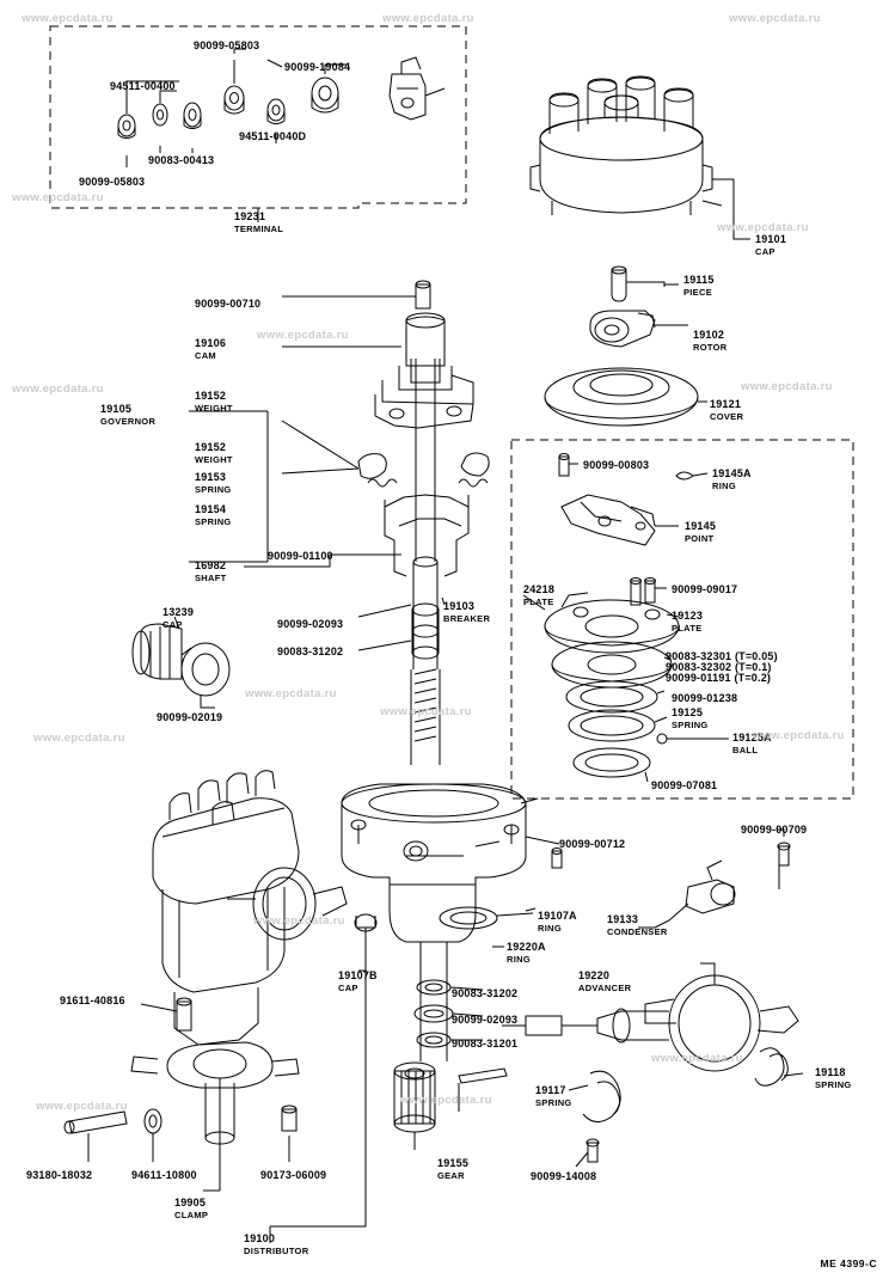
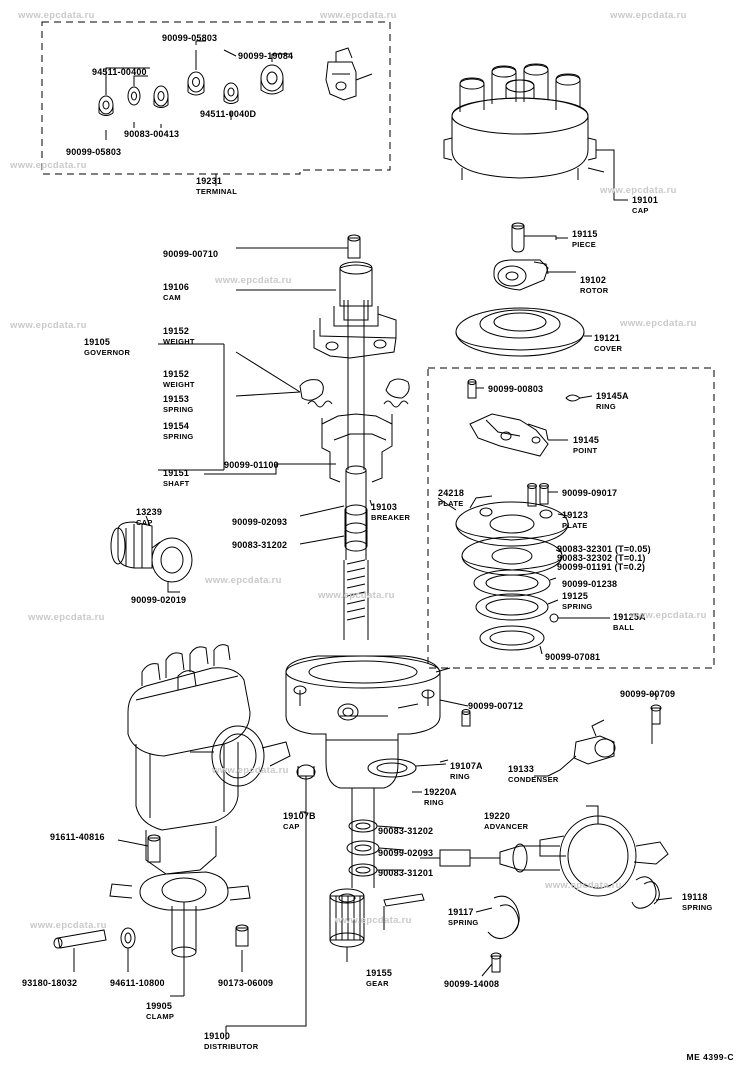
  90099-05803
  90099-19084
  94511-00400
  94511-0040D
  90083-00413
  90099-05803
  19231
  TERMINAL
  19101
  CAP
  19115
  PIECE
  90099-00710
  19102
  ROTOR
  19106
  CAM
  19121
  COVER
  19105
  GOVERNOR
  19152
  WEIGHT
  19152
  WEIGHT
  90099-00803
  19145A
  RING
  19153
  SPRING
  19154
  SPRING
  19145
  POINT
- 16982
+ 19151
  SHAFT
  90099-01100
  24218
  PLATE
  90099-09017
  19103
  BREAKER
  19123
  PLATE
  13239
  CAP
  90099-02093
  90083-31202
  90083-32301 (T=0.05)
  90083-32302 (T=0.1)
  90099-01191 (T=0.2)
  90099-01238
  90099-02019
  19125
  SPRING
  19125A
  BALL
  90099-07081
  90099-00712
  90099-00709
  19107A
  RING
  19133
  CONDENSER
  19220A
  RING
  19107B
  CAP
  19220
  ADVANCER
  90083-31202
  90099-02093
  90083-31201
  91611-40816
  19118
  SPRING
  19117
  SPRING
  19155
  GEAR
  90099-14008
  93180-18032
  94611-10800
  90173-06009
  19905
  CLAMP
  19100
  DISTRIBUTOR
  www.epcdata.ru
  www.epcdata.ru
  www.epcdata.ru
  www.epcdata.ru
  www.epcdata.ru
  www.epcdata.ru
  www.epcdata.ru
  www.epcdata.ru
  www.epcdata.ru
  www.epcdata.ru
  www.epcdata.ru
  www.epcdata.ru
  www.epcdata.ru
  www.epcdata.ru
  www.epcdata.ru
  www.epcdata.ru
  ME 4399-C
